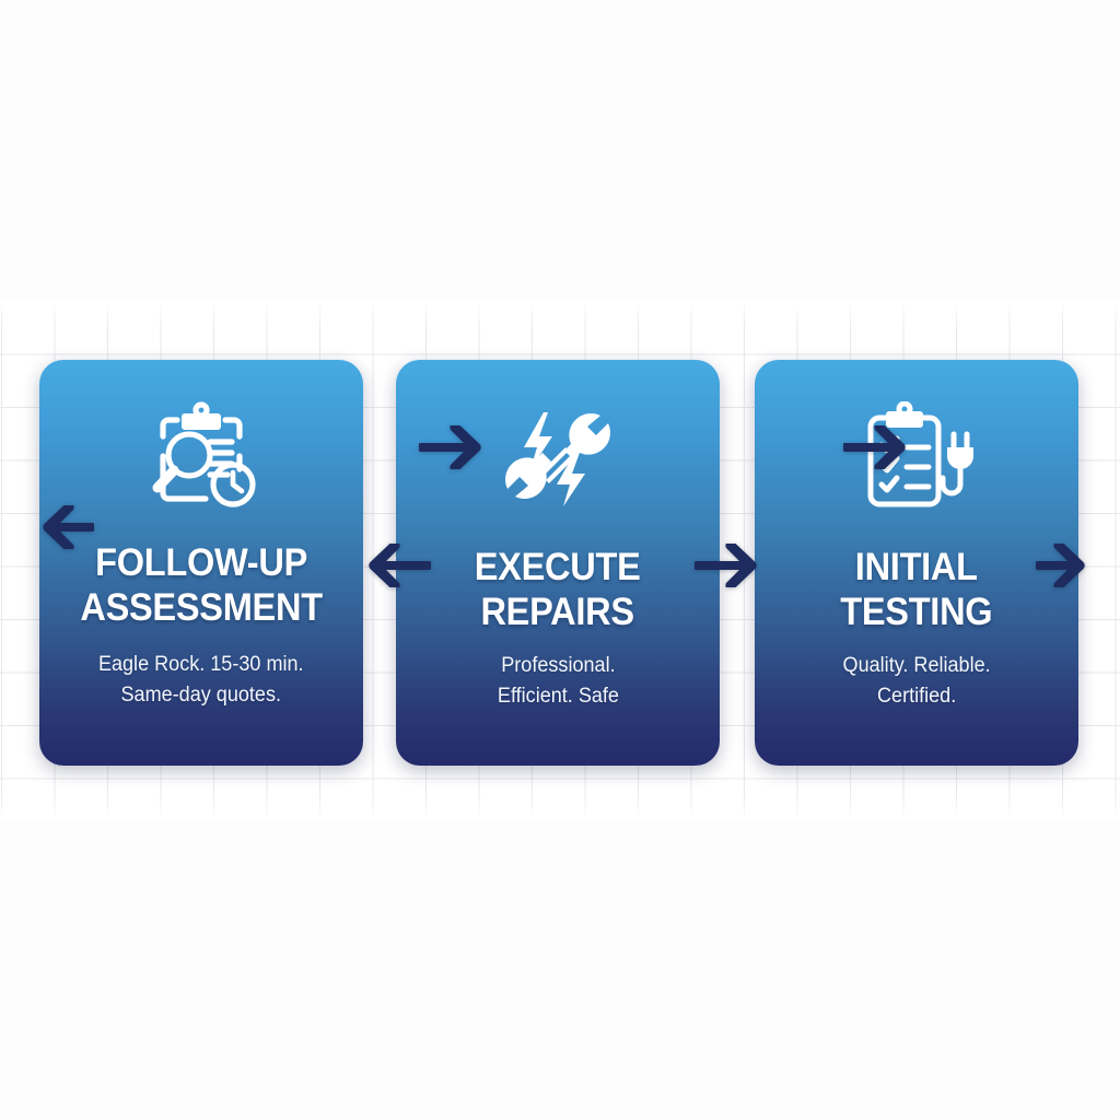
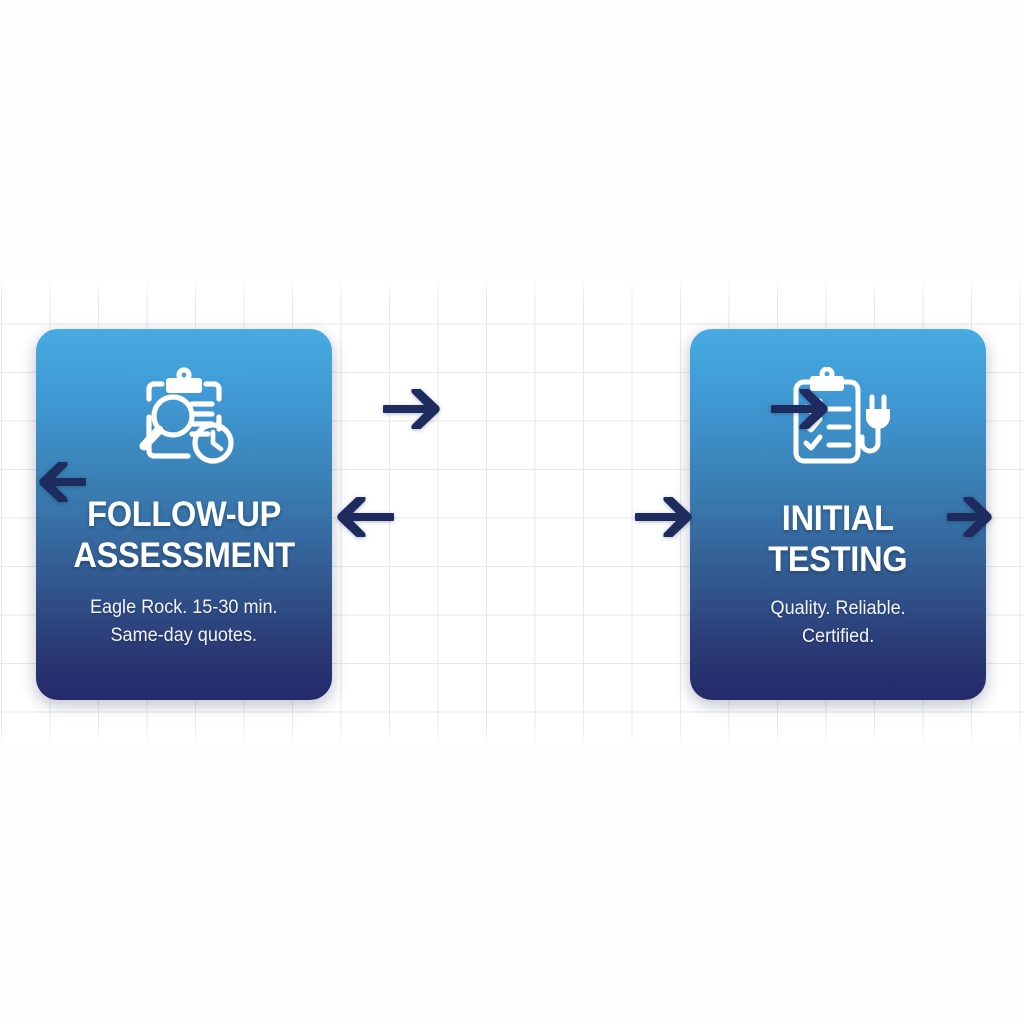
  FOLLOW-UP
  ASSESSMENT
  Eagle Rock. 15-30 min.
  Same-day quotes.
- EXECUTE
- REPAIRS
- Professional.
- Efficient. Safe
  INITIAL
  TESTING
  Quality. Reliable.
  Certified.
